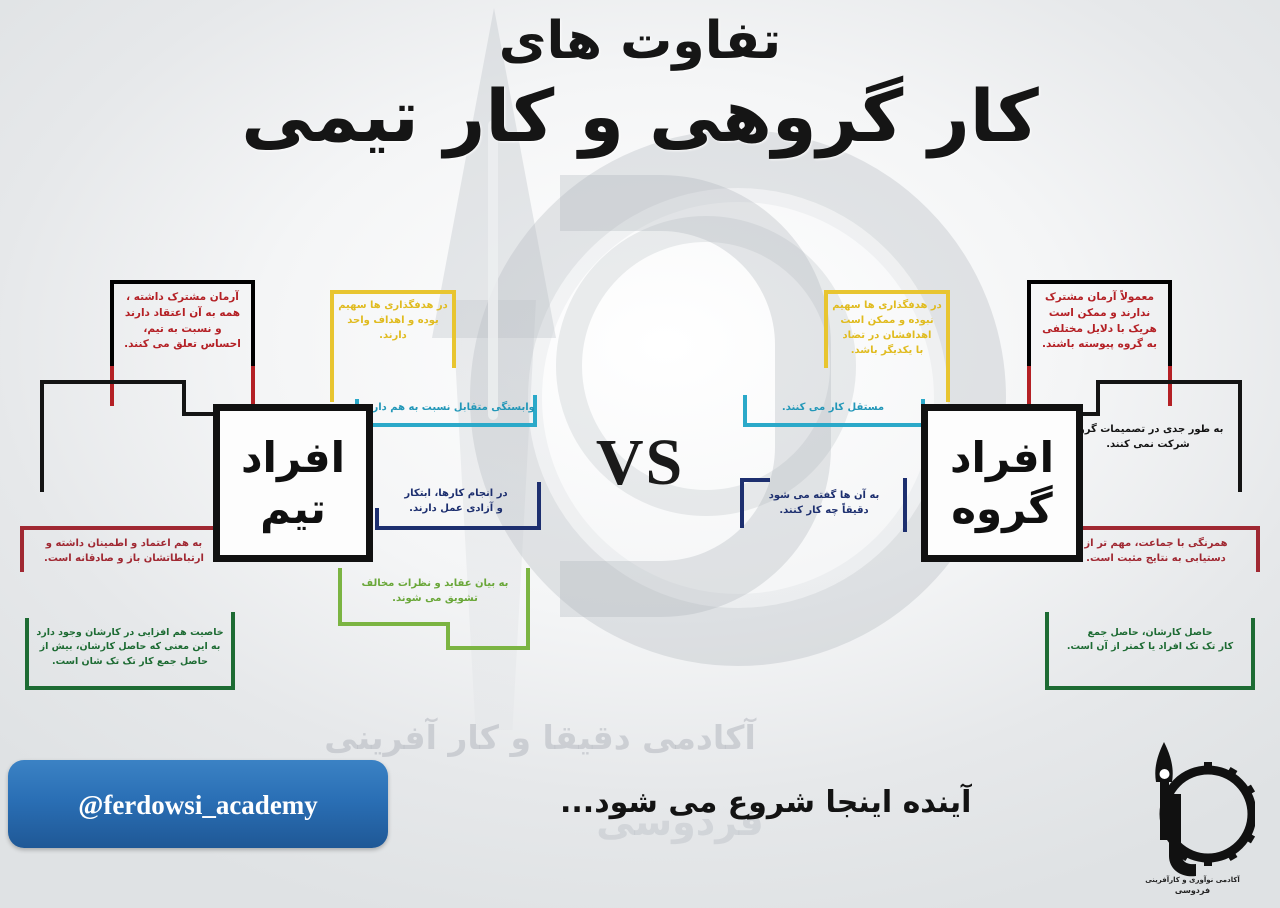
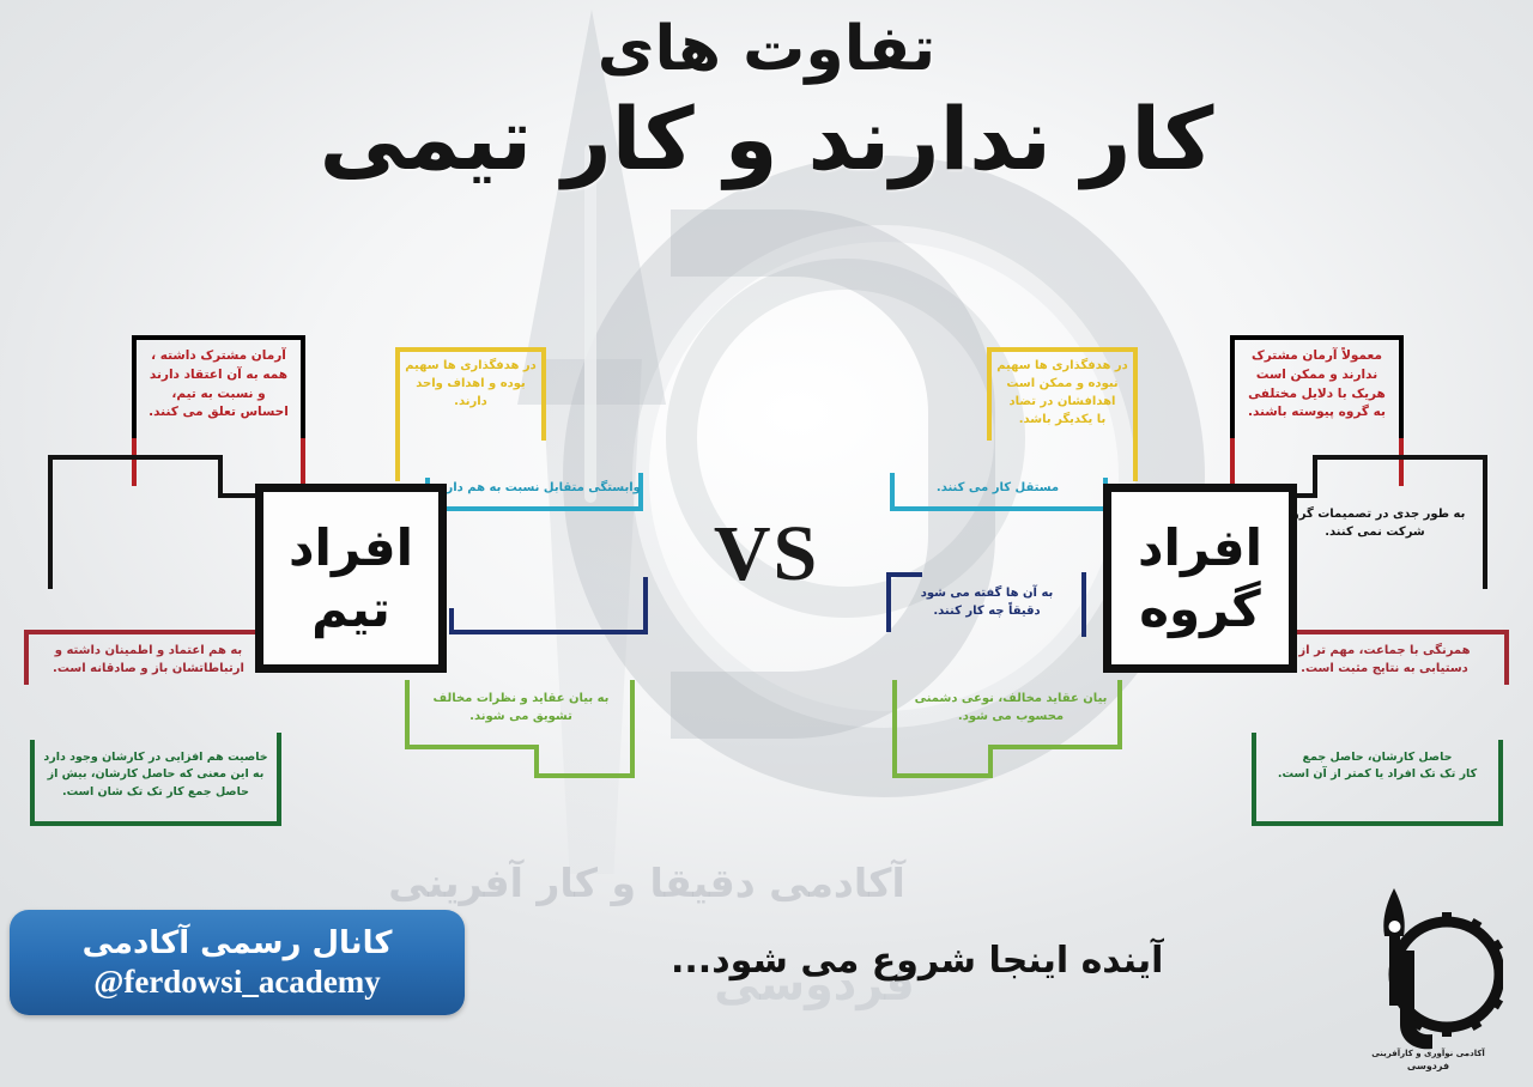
  آکادمی دقیقا و کار آفرینی
  فردوسی
  تفاوت های
- کار گروهی و کار تیمی
+ کار ندارند و کار تیمی
  VS
  افراد تیم
  افراد گروه
  آرمان مشترک داشته ،
  همه به آن اعتقاد دارند
  و نسبت به تیم،
  احساس تعلق می کنند.
  به هم اعتماد و اطمینان داشته و
  ارتباطاتشان باز و صادقانه است.
  خاصیت هم افزایی در کارشان وجود دارد
  به این معنی که حاصل کارشان، بیش از
  حاصل جمع کار تک تک شان است.
  در هدفگذاری ها سهیم
  بوده و اهداف واحد
  دارند.
  وابستگی متقابل نسبت به هم دار
- در انجام کارها، ابتکار
- و آزادی عمل دارند.
  به بیان عقاید و نظرات مخالف
  تشویق می شوند.
  معمولاً آرمان مشترک
  ندارند و ممکن است
  هریک با دلایل مختلفی
  به گروه پیوسته باشند.
  به طور جدی در تصمیمات گر
  شرکت نمی کنند.
  همرنگی با جماعت، مهم تر از
  دستیابی به نتایج مثبت است.
  حاصل کارشان، حاصل جمع
  کار تک تک افراد یا کمتر از آن است.
  در هدفگذاری ها سهیم
  نبوده و ممکن است
  اهدافشان در تضاد
  با یکدیگر باشد.
  مستقل کار می کنند.
  به آن ها گفته می شود
  دقیقاً چه کار کنند.
+ بیان عقاید مخالف، نوعی دشمنی
+ محسوب می شود.
+ کانال رسمی آکادمی
  @ferdowsi_academy
  آینده اینجا شروع می شود...
  آکادمی نوآوری و کارآفرینی
  فردوسی
